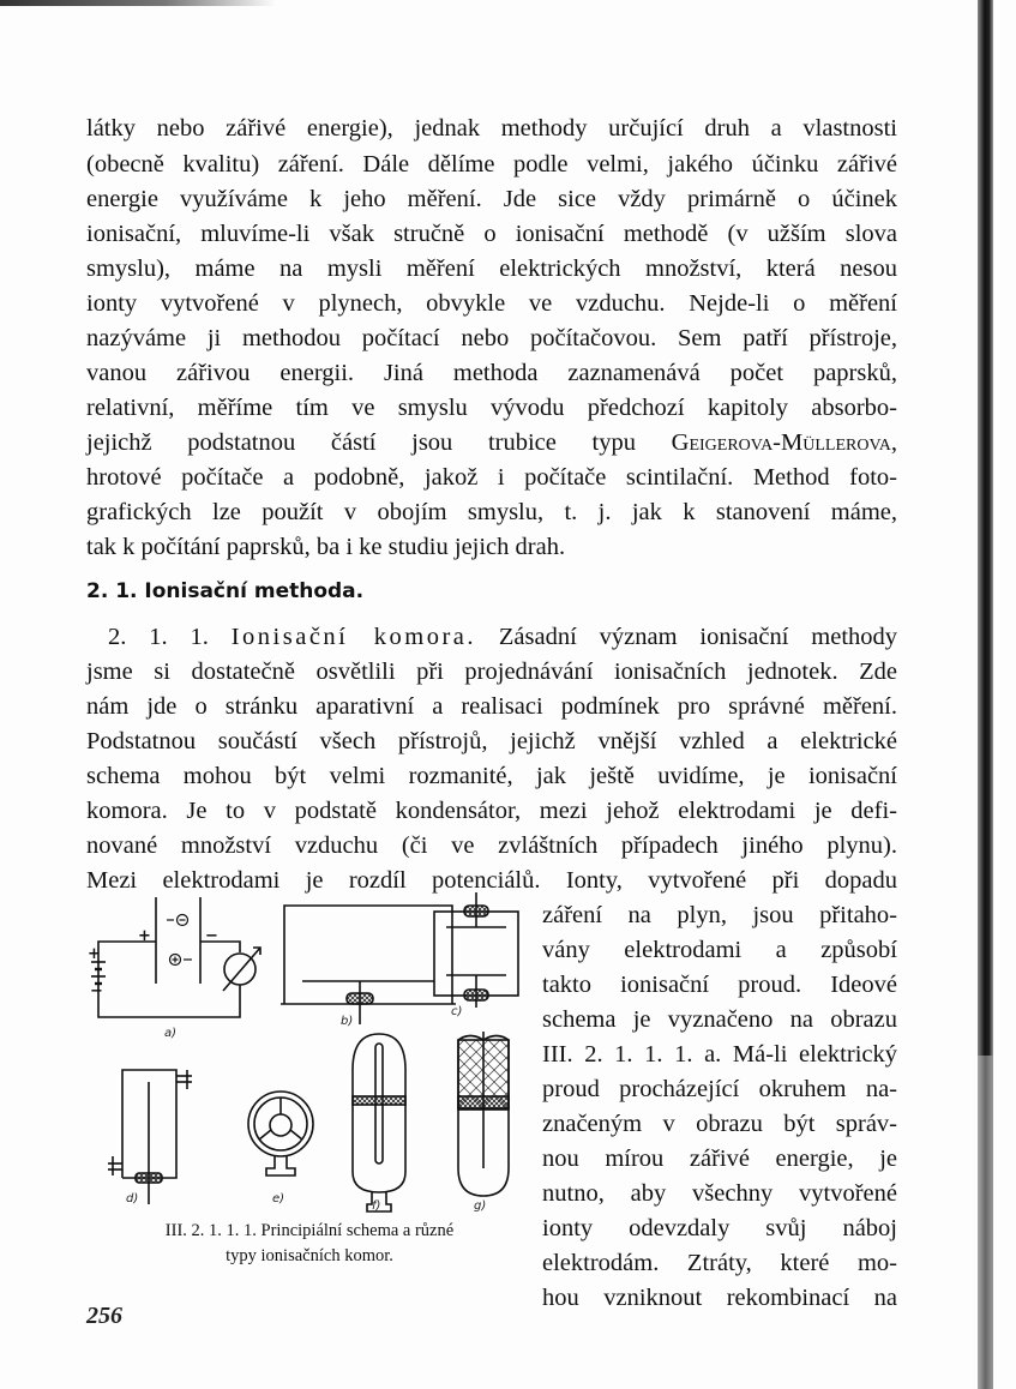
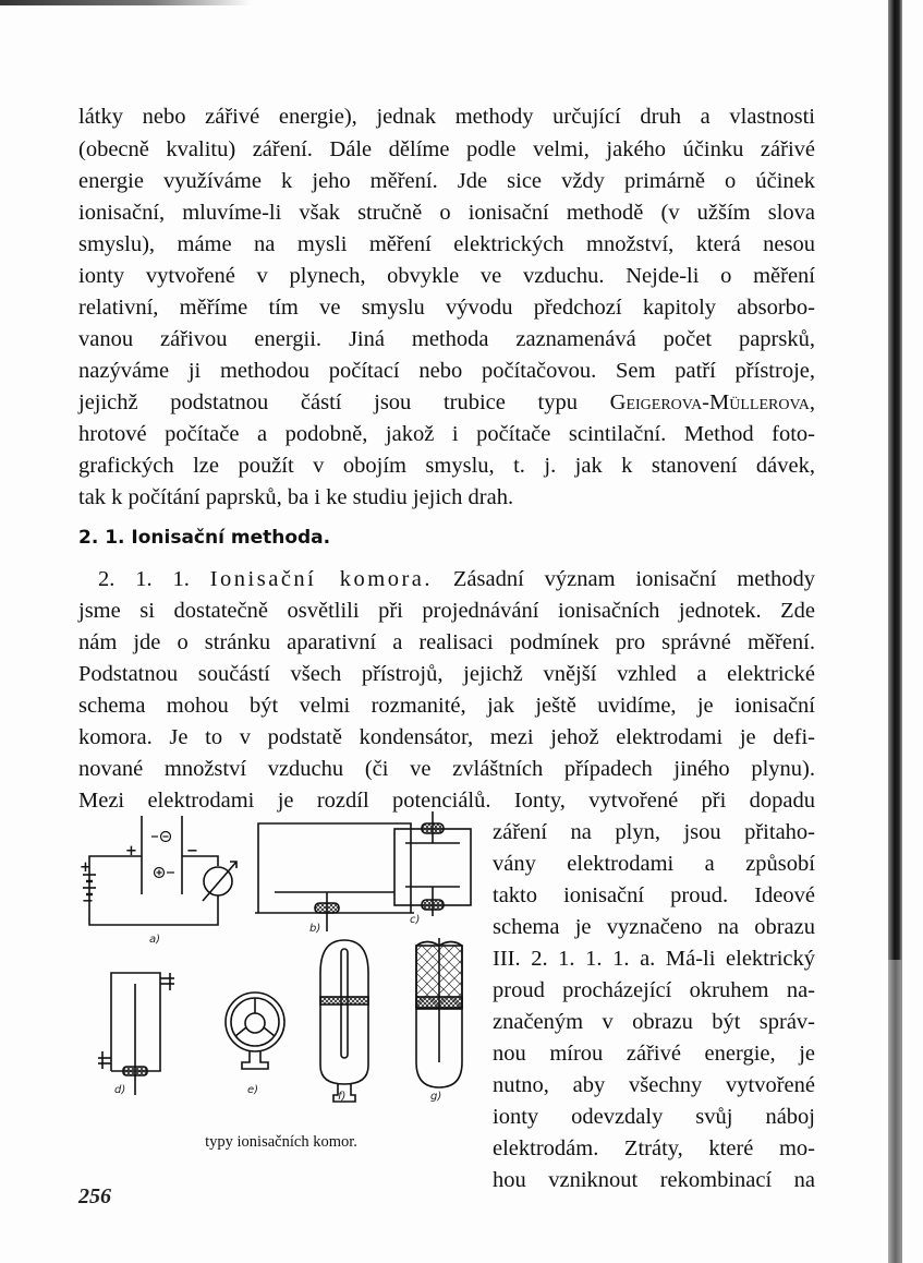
  látky nebo zářivé energie), jednak methody určující druh a vlastnosti
  (obecně kvalitu) záření. Dále dělíme podle velmi, jakého účinku zářivé
  energie využíváme k jeho měření. Jde sice vždy primárně o účinek
  ionisační, mluvíme-li však stručně o ionisační methodě (v užším slova
  smyslu), máme na mysli měření elektrických množství, která nesou
  ionty vytvořené v plynech, obvykle ve vzduchu. Nejde-li o měření
- nazýváme ji methodou počítací nebo počítačovou. Sem patří přístroje,
+ relativní, měříme tím ve smyslu vývodu předchozí kapitoly absorbo-
  vanou zářivou energii. Jiná methoda zaznamenává počet paprsků,
- relativní, měříme tím ve smyslu vývodu předchozí kapitoly absorbo-
+ nazýváme ji methodou počítací nebo počítačovou. Sem patří přístroje,
  jejichž podstatnou částí jsou trubice typu Geigerova-Müllerova,
  hrotové počítače a podobně, jakož i počítače scintilační. Method foto-
- grafických lze použít v obojím smyslu, t. j. jak k stanovení máme,
+ grafických lze použít v obojím smyslu, t. j. jak k stanovení dávek,
  tak k počítání paprsků, ba i ke studiu jejich drah.
  2. 1. Ionisační methoda.
  2. 1. 1. Ionisační komora. Zásadní význam ionisační methody
  jsme si dostatečně osvětlili při projednávání ionisačních jednotek. Zde
  nám jde o stránku aparativní a realisaci podmínek pro správné měření.
  Podstatnou součástí všech přístrojů, jejichž vnější vzhled a elektrické
  schema mohou být velmi rozmanité, jak ještě uvidíme, je ionisační
  komora. Je to v podstatě kondensátor, mezi jehož elektrodami je defi-
  nované množství vzduchu (či ve zvláštních případech jiného plynu).
  Mezi elektrodami je rozdíl potenciálů. Ionty, vytvořené při dopadu
  záření na plyn, jsou přitaho-
  vány elektrodami a způsobí
  takto ionisační proud. Ideové
  schema je vyznačeno na obrazu
  III. 2. 1. 1. 1. a. Má-li elektrický
  proud procházející okruhem na-
  značeným v obrazu být správ-
  nou mírou zářivé energie, je
  nutno, aby všechny vytvořené
  ionty odevzdaly svůj náboj
  elektrodám. Ztráty, které mo-
  hou vzniknout rekombinací na
  +
  −
  +
  −
  a)
  b)
  c)
  d)
  e)
  f)
  g)
- III. 2. 1. 1. 1. Principiální schema a různé
  typy ionisačních komor.
  256
